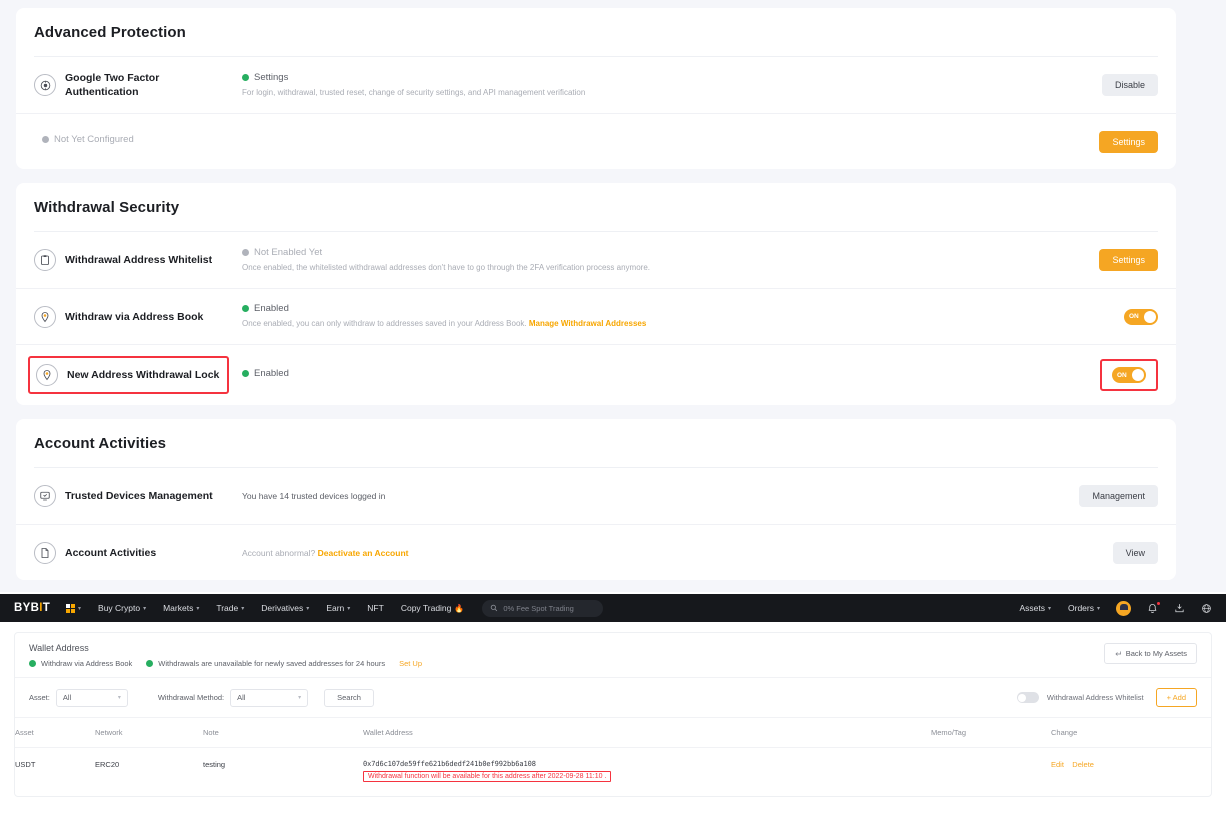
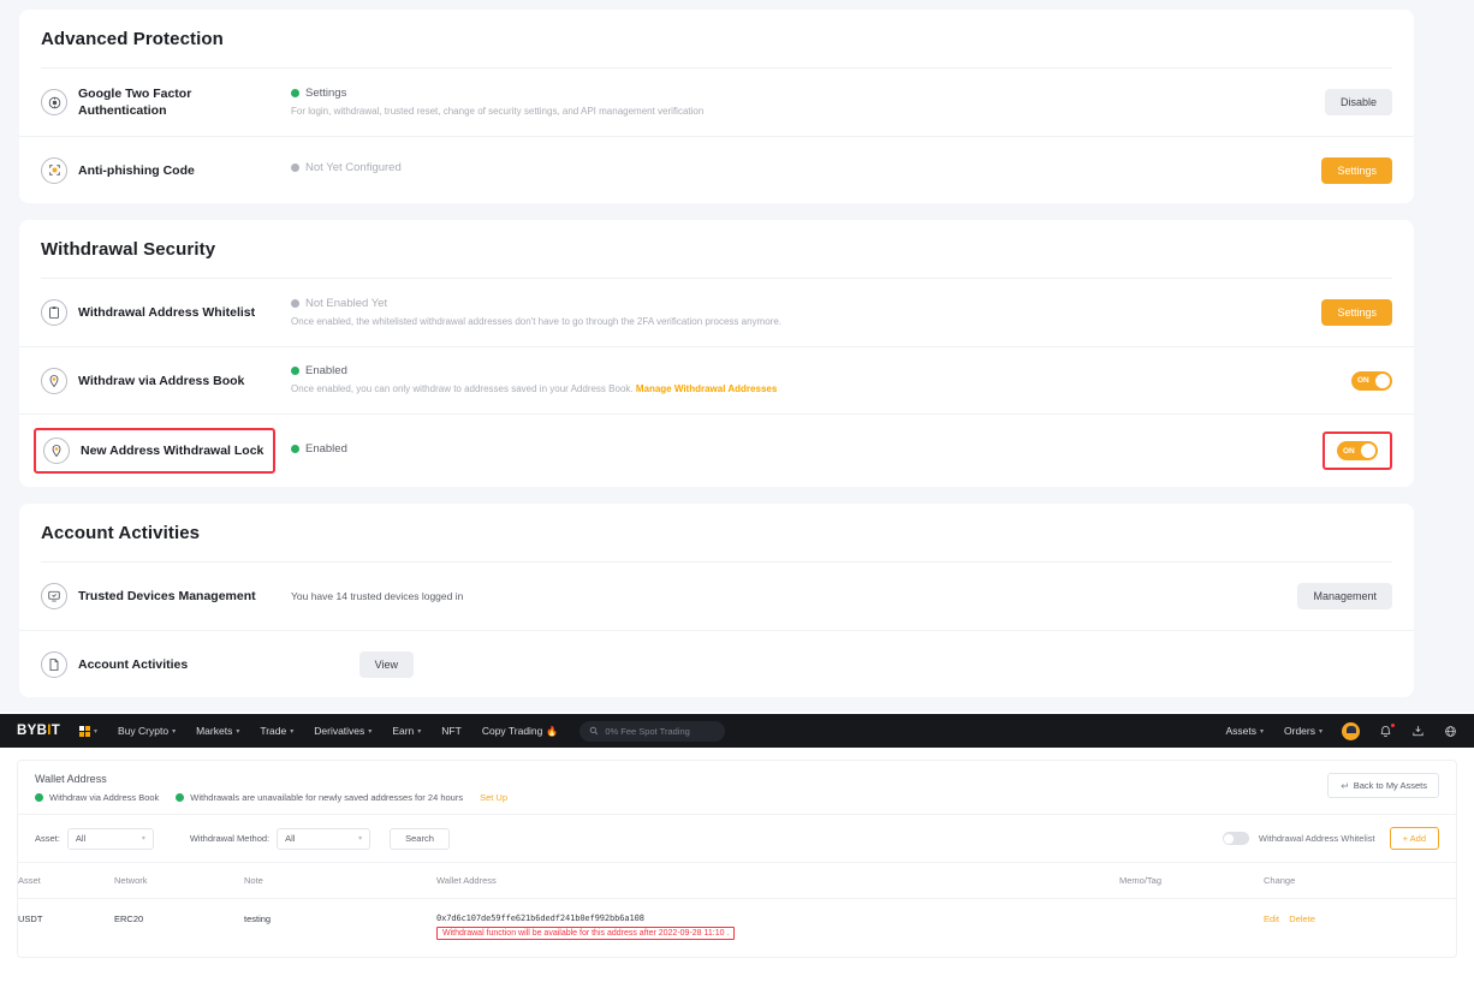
  Advanced Protection
  Google Two Factor Authentication
  Settings
  For login, withdrawal, trusted reset, change of security settings, and API management verification
  Disable
+ Anti-phishing Code
  Not Yet Configured
  Settings
  Withdrawal Security
  Withdrawal Address Whitelist
  Not Enabled Yet
  Once enabled, the whitelisted withdrawal addresses don't have to go through the 2FA verification process anymore.
  Settings
  Withdraw via Address Book
  Enabled
  Once enabled, you can only withdraw to addresses saved in your Address Book. Manage Withdrawal Addresses
  New Address Withdrawal Lock
  Enabled
  Account Activities
  Trusted Devices Management
  You have 14 trusted devices logged in
  Management
  Account Activities
- Account abnormal? Deactivate an Account
  View
  BYB
  I
  T
  Buy Crypto
  Markets
  Trade
  Derivatives
  Earn
  NFT
  Copy Trading
  🔥
  0% Fee Spot Trading
  Assets
  Orders
  Wallet Address
  Withdraw via Address Book
  Withdrawals are unavailable for newly saved addresses for 24 hours
  Set Up
  Back to My Assets
  Asset:
  All
  Withdrawal Method:
  All
  Search
  Withdrawal Address Whitelist
  + Add
  Asset	Network	Note	Wallet Address	Memo/Tag	Change
